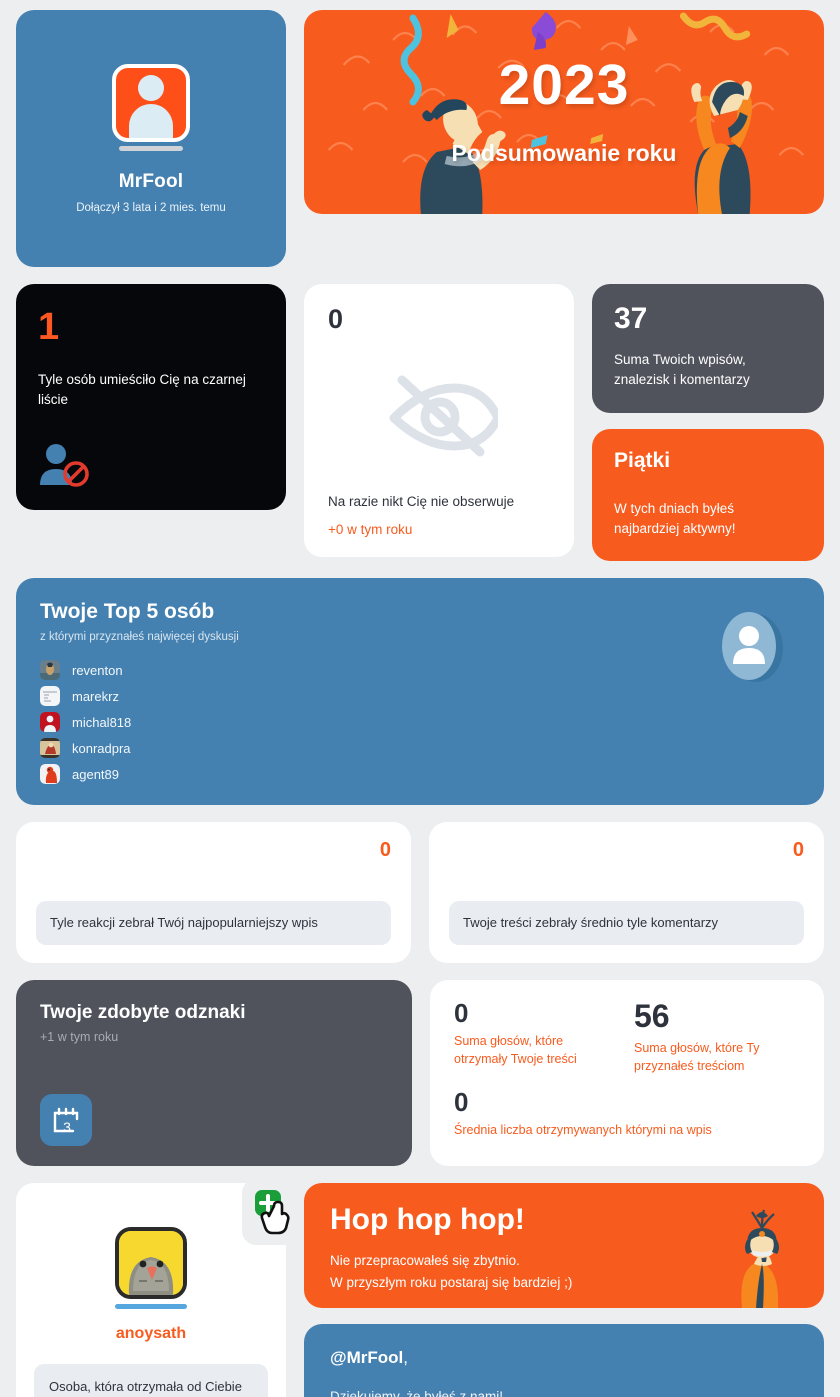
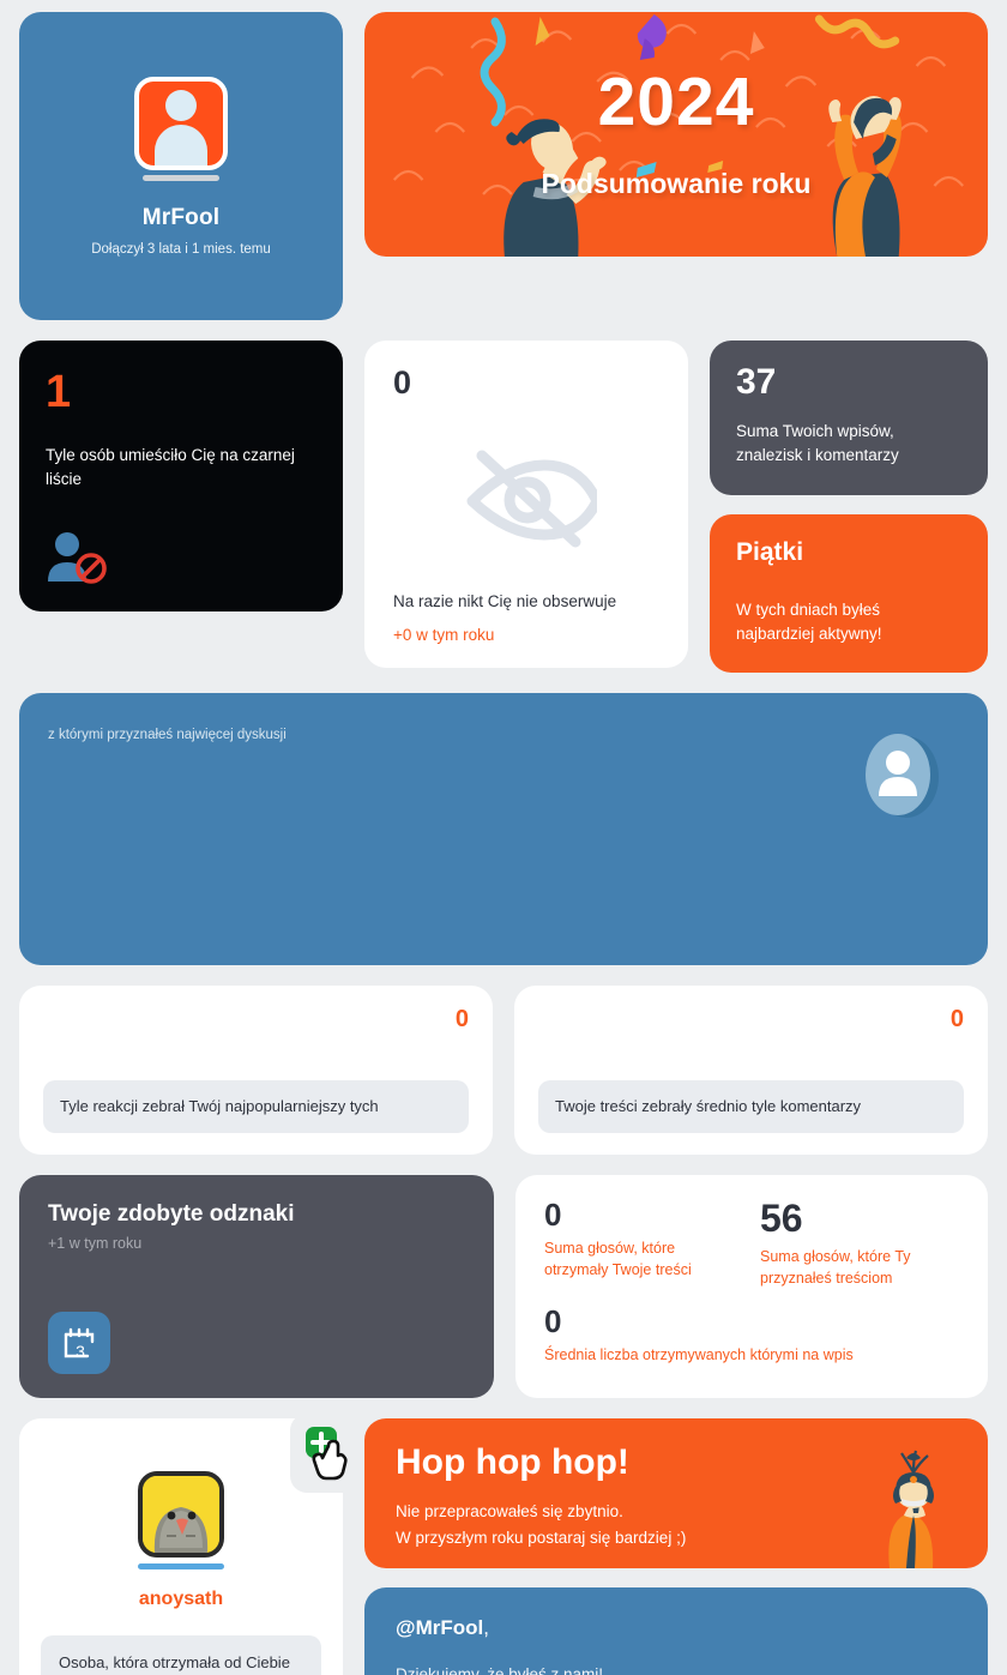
  MrFool
- Dołączył 3 lata i 2 mies. temu
+ Dołączył 3 lata i 1 mies. temu
- 2023
+ 2024
  Podsumowanie roku
  1
  Tyle osób umieściło Cię na czarnej liście
  0
  Na razie nikt Cię nie obserwuje
  +0 w tym roku
  37
  Suma Twoich wpisów, znalezisk i komentarzy
  Piątki
  W tych dniach byłeś najbardziej aktywny!
- Twoje Top 5 osób
  z którymi przyznałeś najwięcej dyskusji
- reventon
- marekrz
- michal818
- konradpra
- agent89
  0
- Tyle reakcji zebrał Twój najpopularniejszy wpis
+ Tyle reakcji zebrał Twój najpopularniejszy tych
  0
  Twoje treści zebrały średnio tyle komentarzy
  Twoje zdobyte odznaki
  +1 w tym roku
  3
  0
  Suma głosów, które otrzymały Twoje treści
  56
  Suma głosów, które Ty przyznałeś treściom
  0
  Średnia liczba otrzymywanych którymi na wpis
  anoysath
  Hop hop hop!
  Nie przepracowałeś się zbytnio.
  W przyszłym roku postaraj się bardziej ;)
  @MrFool,
